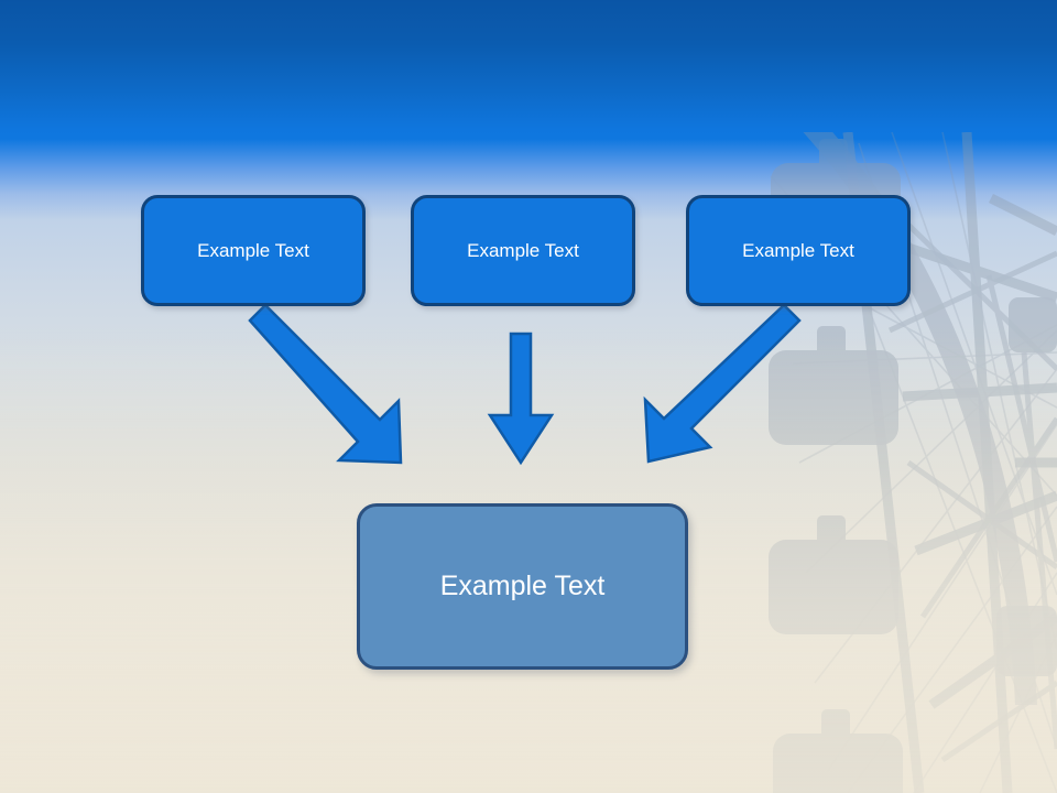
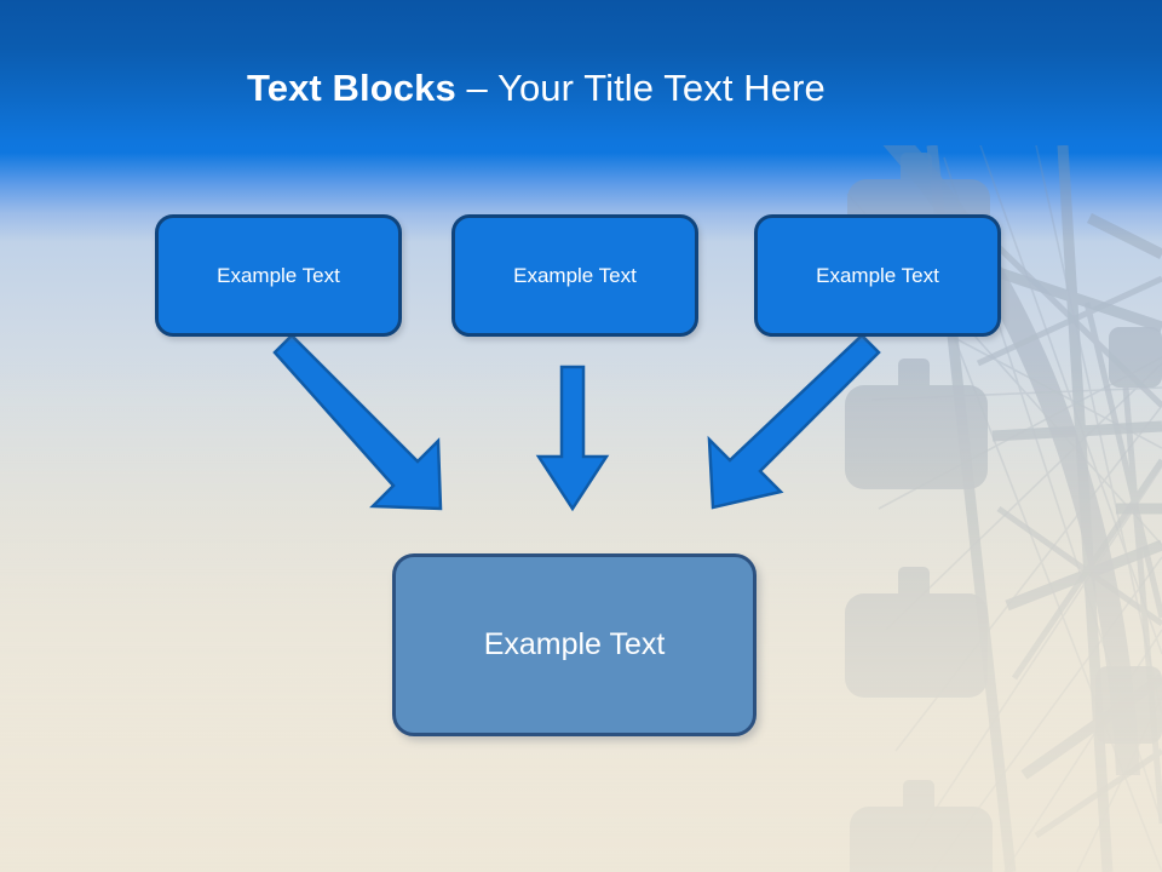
+ Text Blocks – Your Title Text Here
  Example Text
  Example Text
  Example Text
  Example Text
